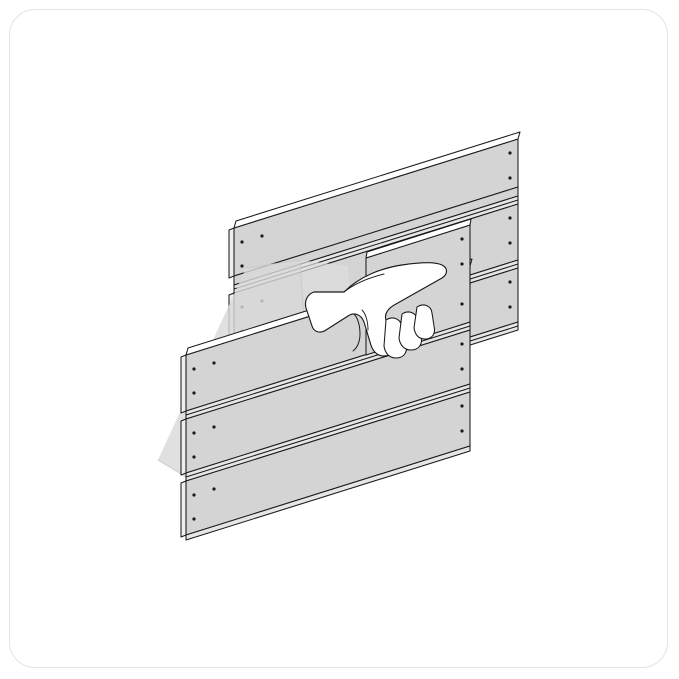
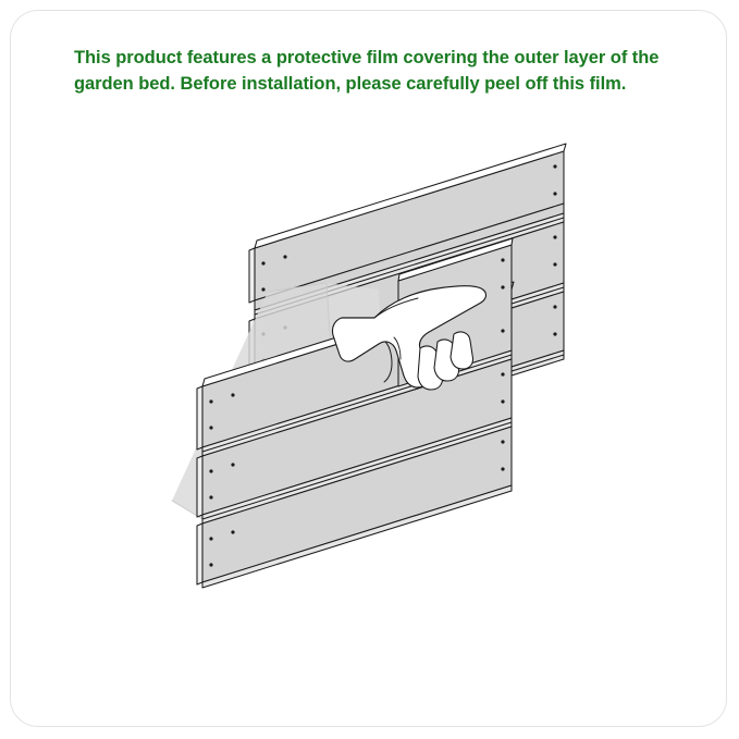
+ This product features a protective film covering the outer layer of the garden bed. Before installation, please carefully peel off this film.
